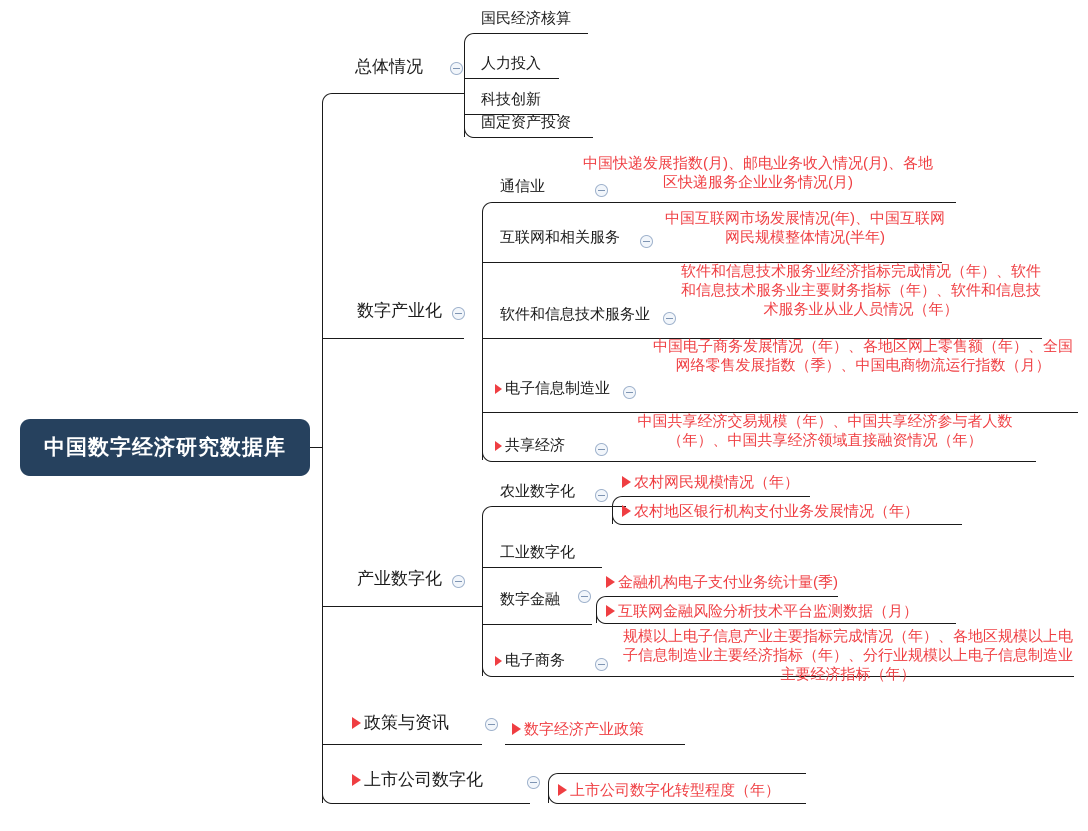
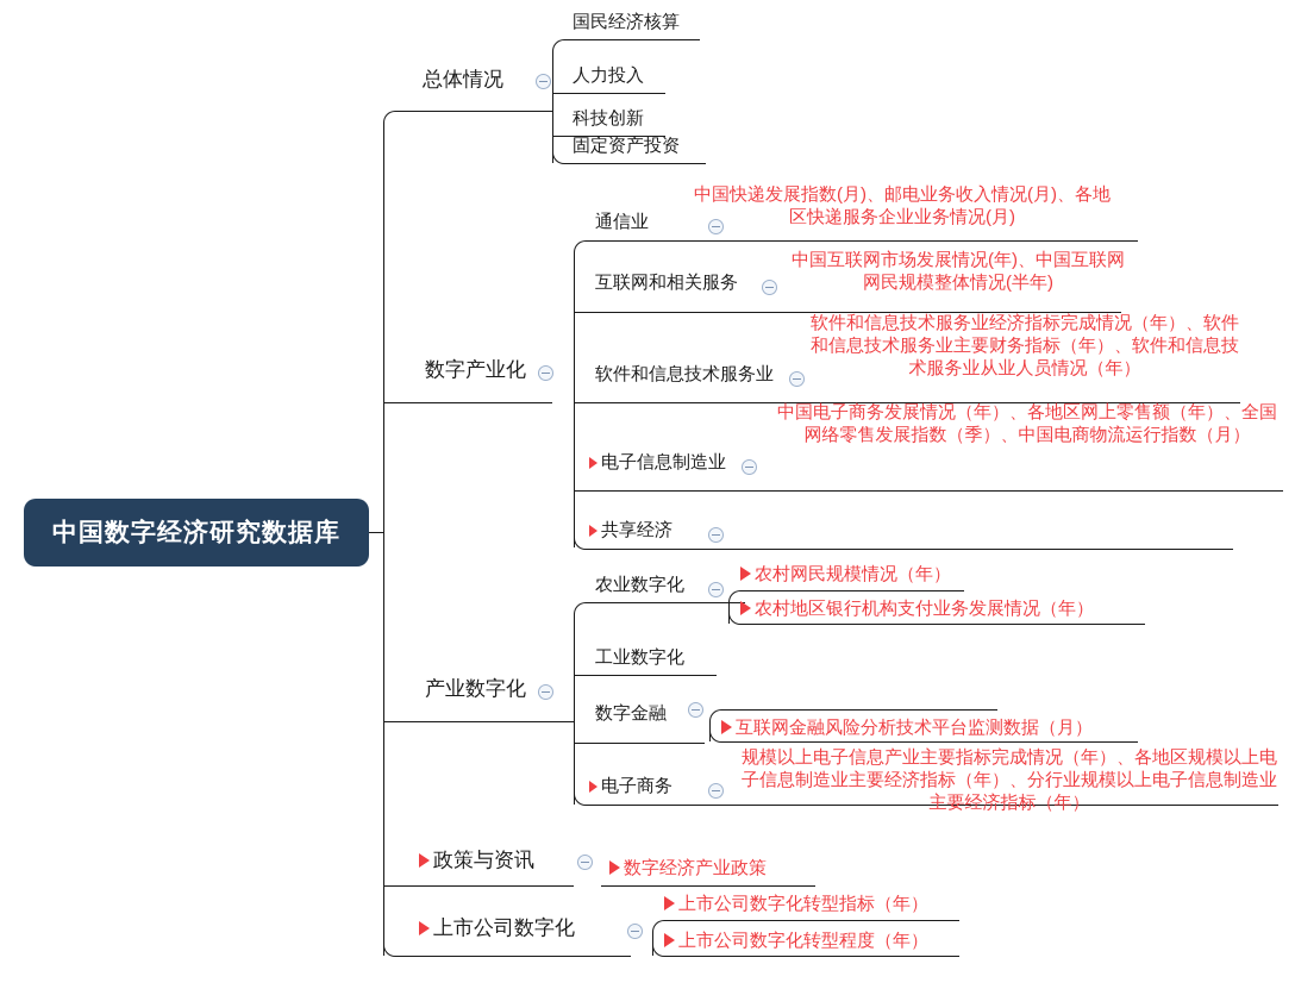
  中国数字经济研究数据库
  总体情况
  国民经济核算
  人力投入
  科技创新
  固定资产投资
  数字产业化
  通信业
  中国快递发展指数(月)、邮电业务收入情况(月)、各地区快递服务企业业务情况(月)
  互联网和相关服务
  中国互联网市场发展情况(年)、中国互联网网民规模整体情况(半年)
  软件和信息技术服务业
  软件和信息技术服务业经济指标完成情况（年）、软件和信息技术服务业主要财务指标（年）、软件和信息技术服务业从业人员情况（年）
  电子信息制造业
  中国电子商务发展情况（年）、各地区网上零售额（年）、全国网络零售发展指数（季）、中国电商物流运行指数（月）
  共享经济
- 中国共享经济交易规模（年）、中国共享经济参与者人数（年）、中国共享经济领域直接融资情况（年）
  产业数字化
  农业数字化
  农村网民规模情况（年）
  农村地区银行机构支付业务发展情况（年）
  工业数字化
  数字金融
- 金融机构电子支付业务统计量(季)
  互联网金融风险分析技术平台监测数据（月）
  电子商务
  规模以上电子信息产业主要指标完成情况（年）、各地区规模以上电子信息制造业主要经济指标（年）、分行业规模以上电子信息制造业主要经济指标（年）
  政策与资讯
  数字经济产业政策
  上市公司数字化
+ 上市公司数字化转型指标（年）
  上市公司数字化转型程度（年）
